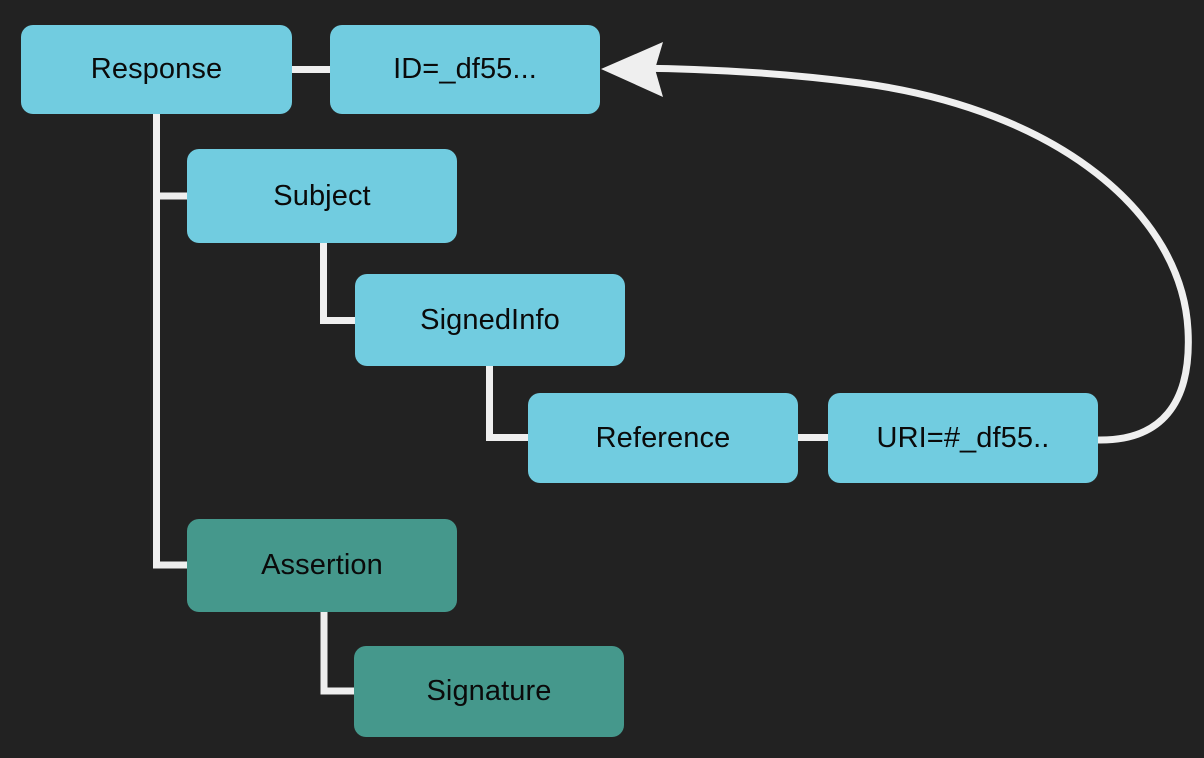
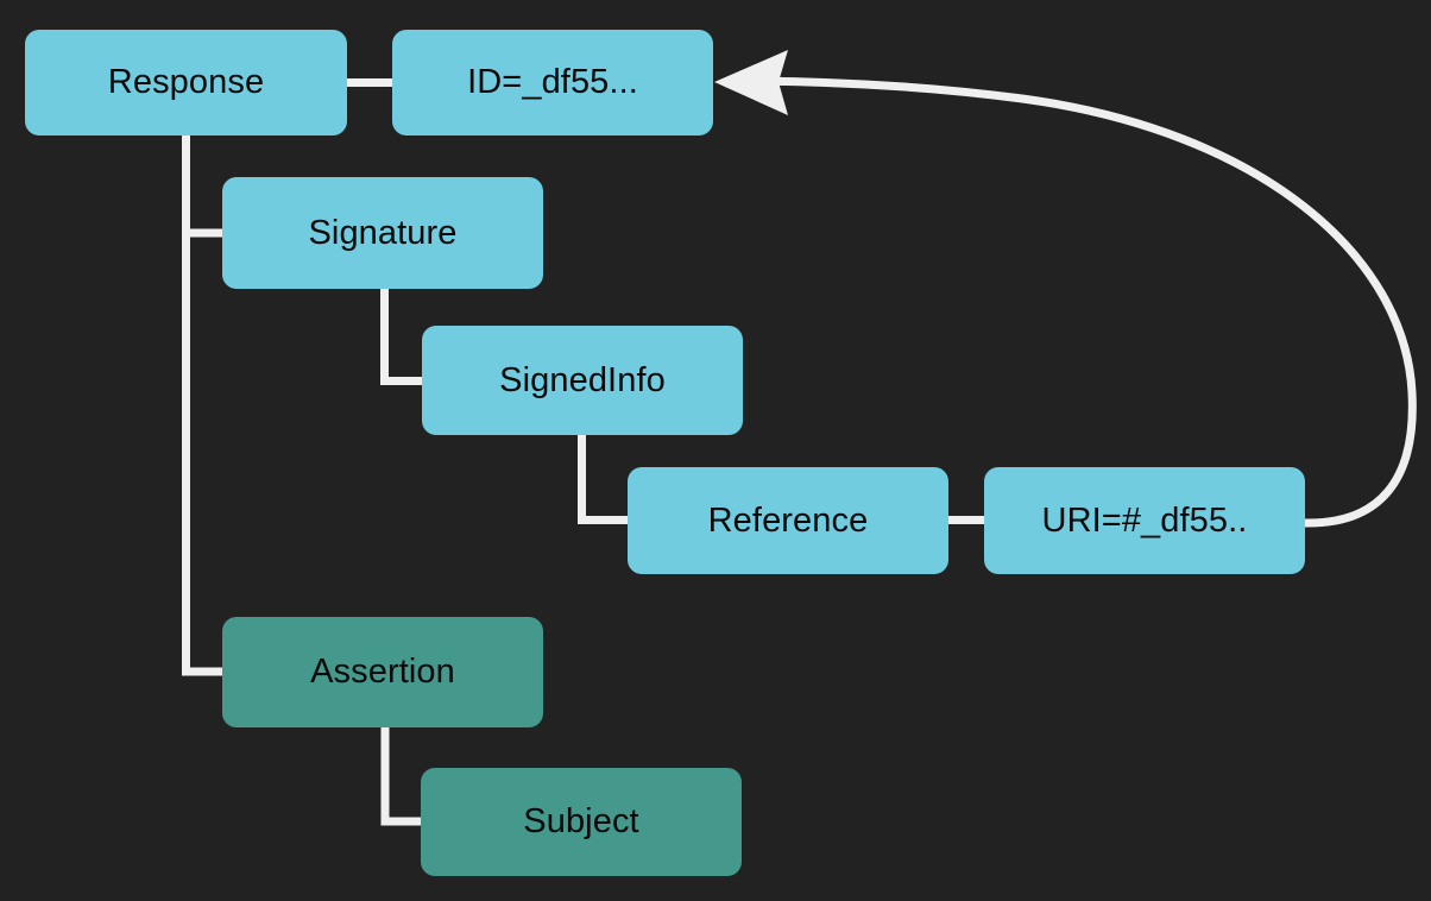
  Response
  ID=_df55...
- Subject
+ Signature
  SignedInfo
  Reference
  URI=#_df55..
  Assertion
- Signature
+ Subject
